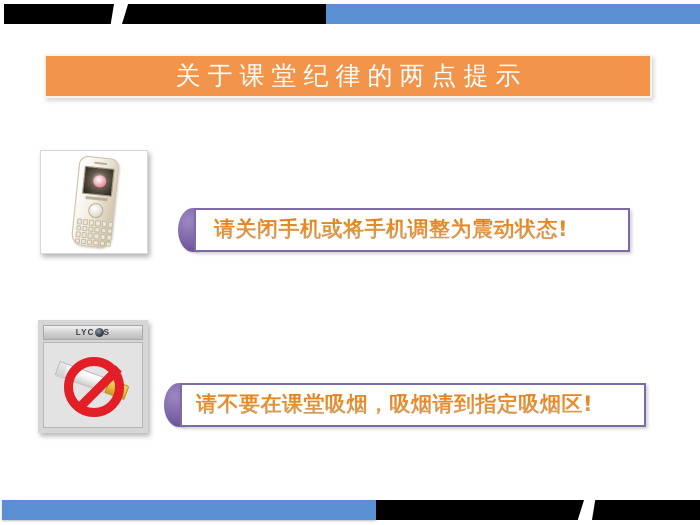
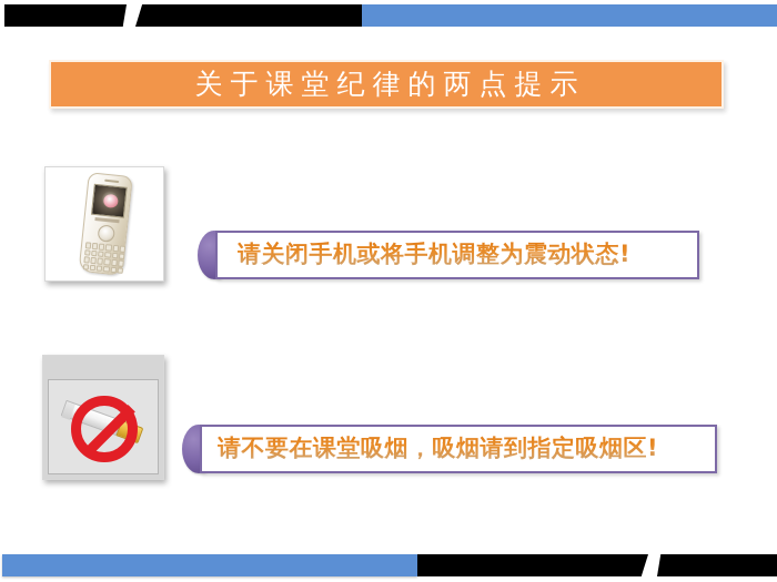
  关于课堂纪律的两点提示
  请关闭手机或将手机调整为震动状态!
- LYC
- S
  请不要在课堂吸烟，吸烟请到指定吸烟区!
